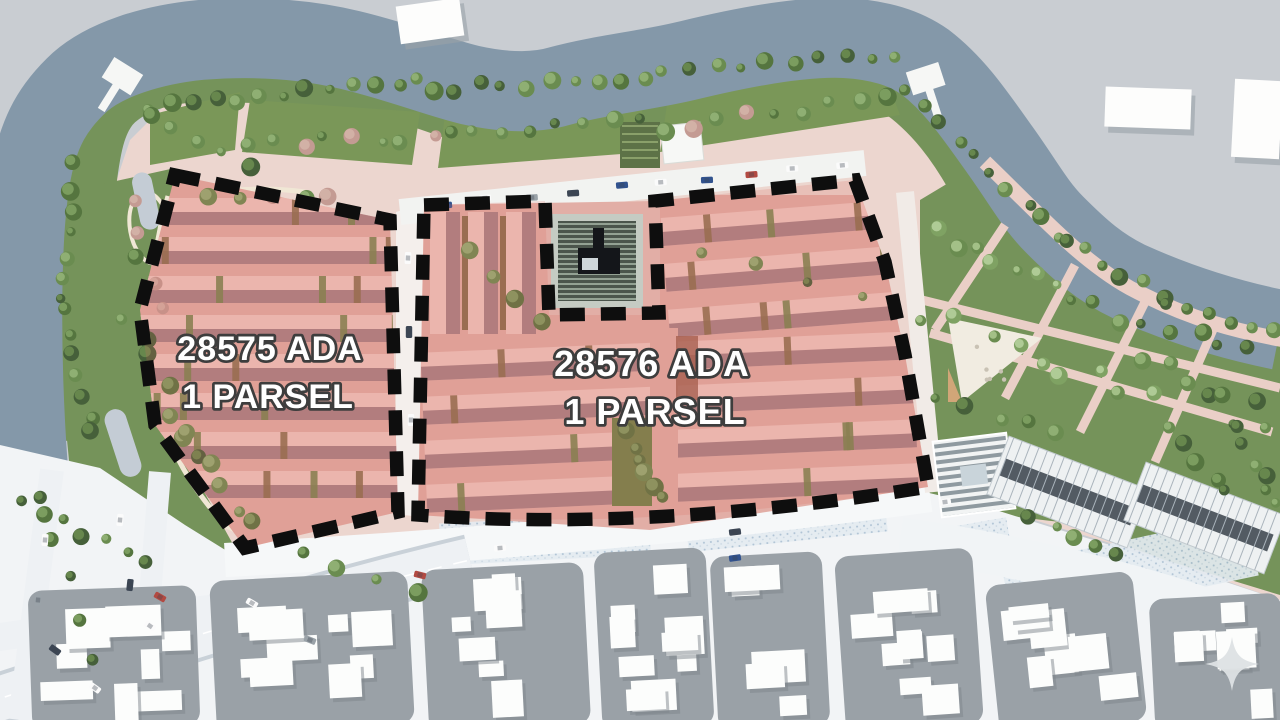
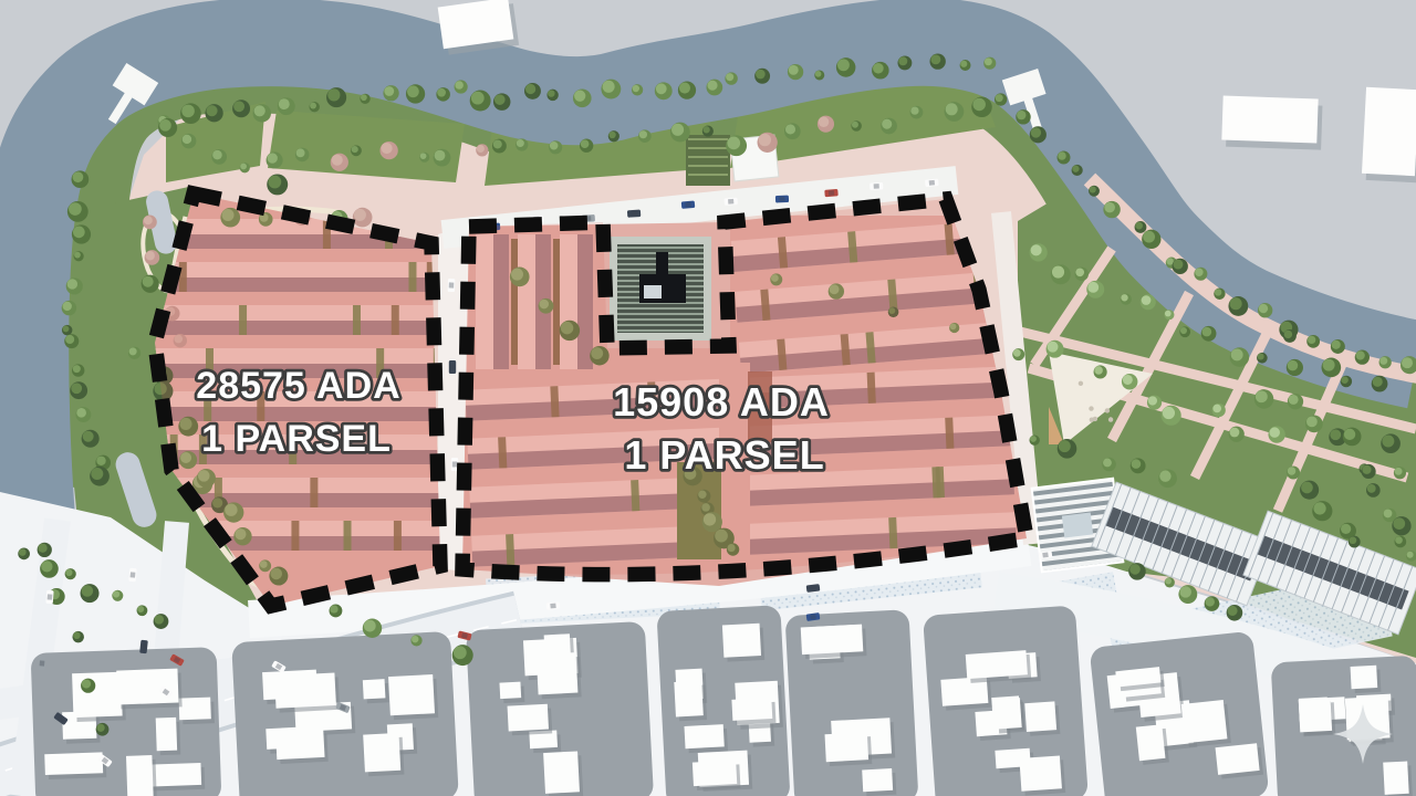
  28575 ADA
  1 PARSEL
- 28576 ADA
+ 15908 ADA
  1 PARSEL
